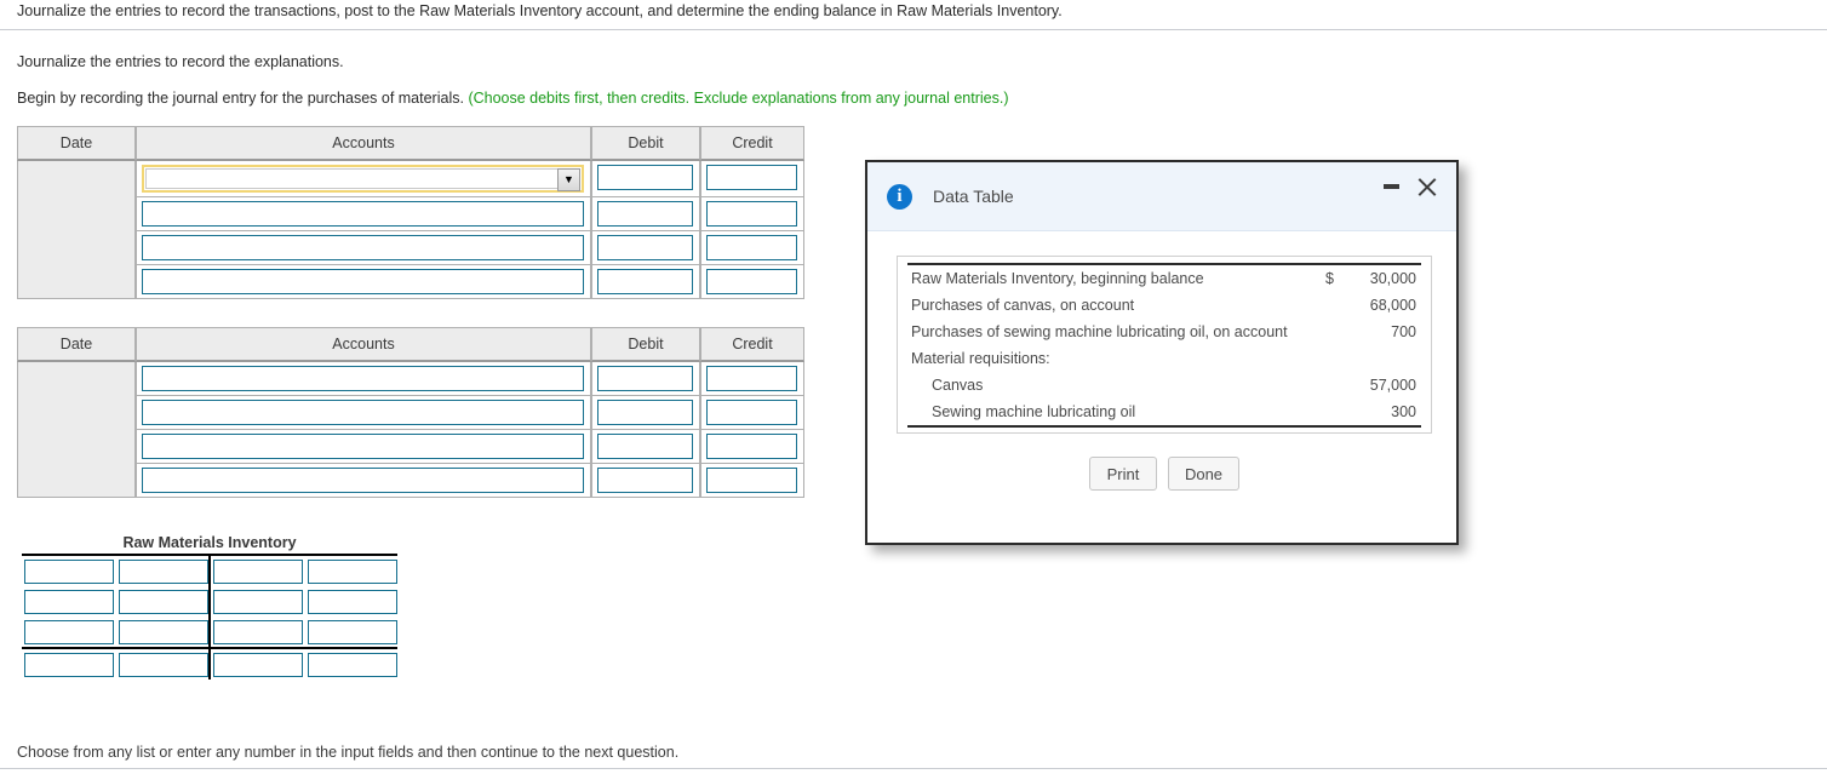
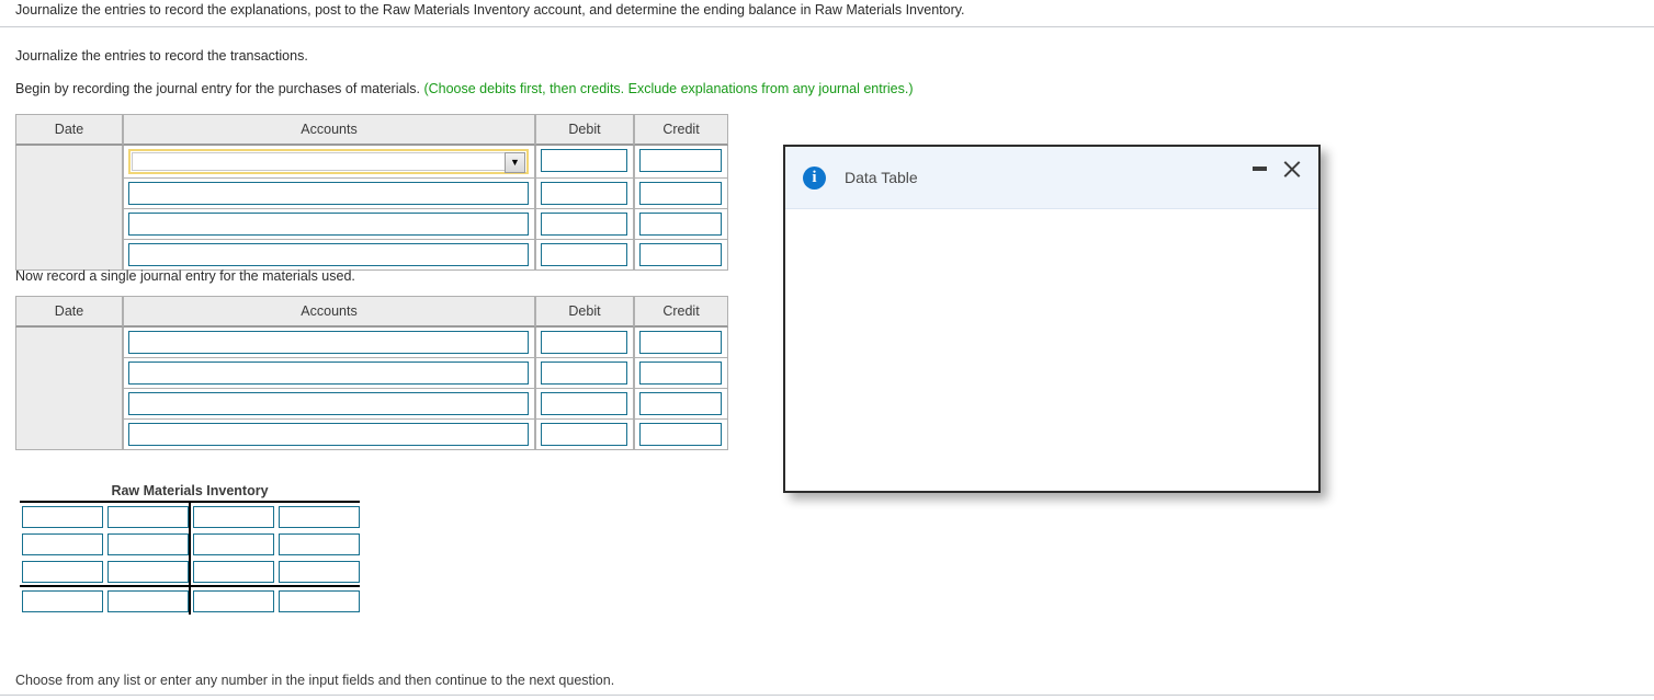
- Journalize the entries to record the transactions, post to the Raw Materials Inventory account, and determine the ending balance in Raw Materials Inventory.
+ Journalize the entries to record the explanations, post to the Raw Materials Inventory account, and determine the ending balance in Raw Materials Inventory.
- Journalize the entries to record the explanations.
+ Journalize the entries to record the transactions.
  Begin by recording the journal entry for the purchases of materials. (Choose debits first, then credits. Exclude explanations from any journal entries.)
  Date	Accounts	Debit	Credit
  	▼
+ Now record a single journal entry for the materials used.
  Date	Accounts	Debit	Credit
  Raw Materials Inventory
  Choose from any list or enter any number in the input fields and then continue to the next question.
  i
  Data Table
- Raw Materials Inventory, beginning balance	$	30,000
- Purchases of canvas, on account		68,000
- Purchases of sewing machine lubricating oil, on account		700
- Material requisitions:
- Canvas		57,000
- Sewing machine lubricating oil		300
- Print
- Done
